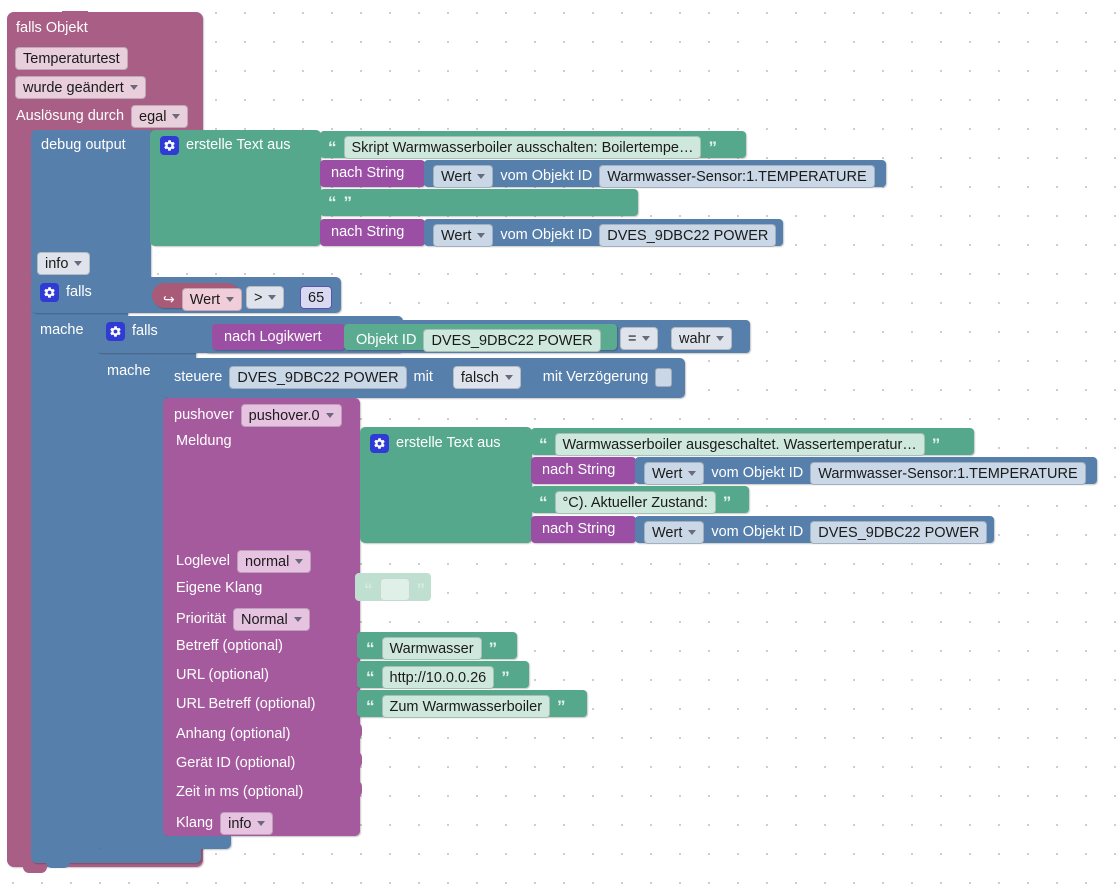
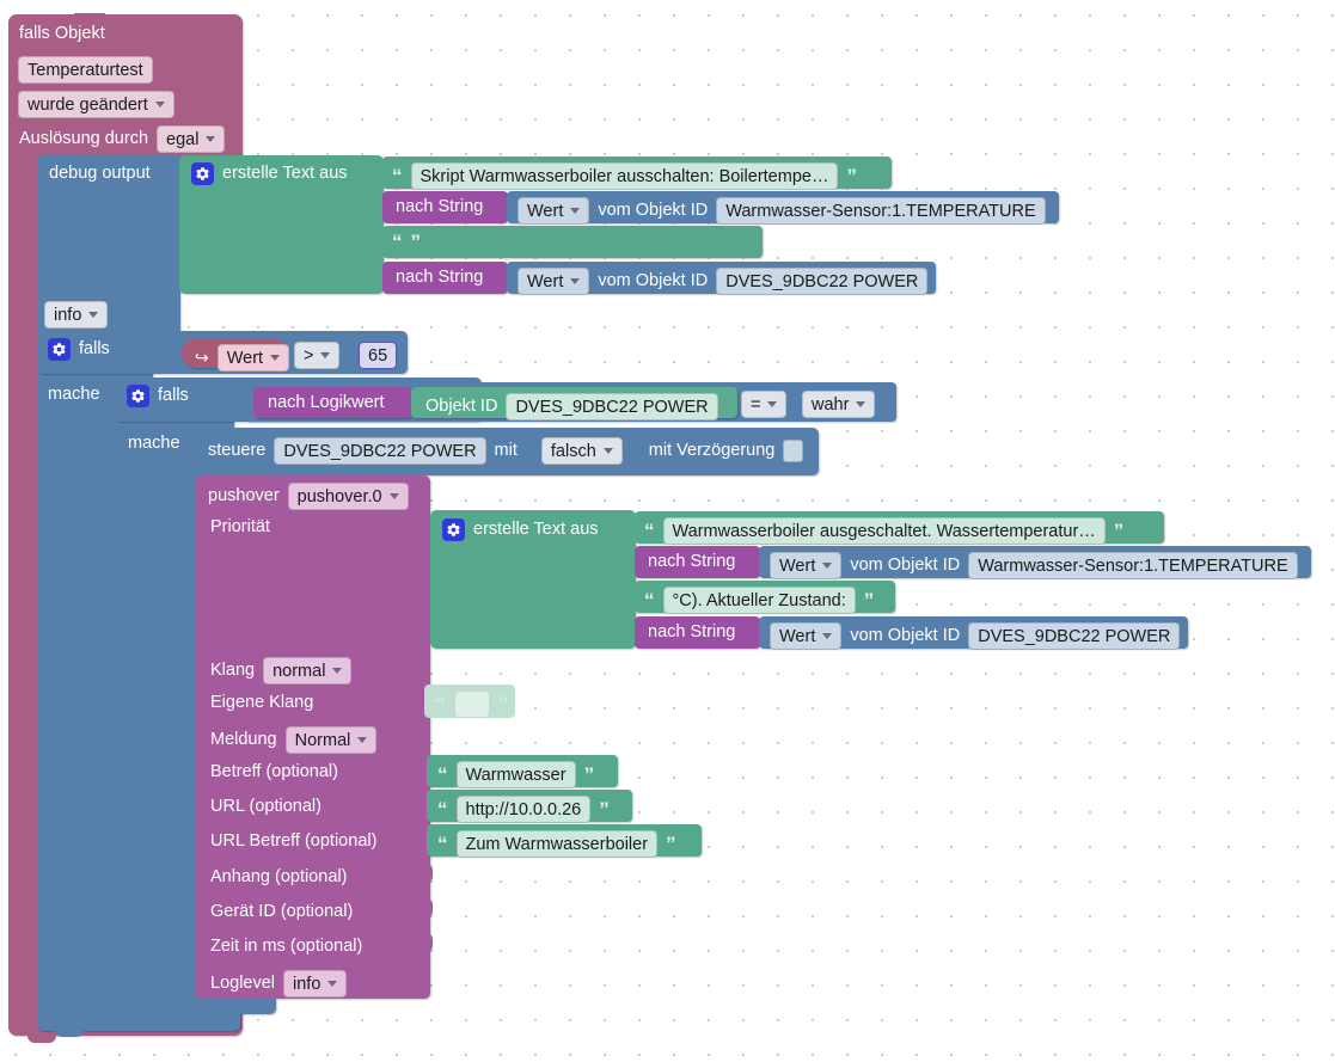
  falls Objekt
  Temperaturtest
  wurde geändert
  Auslösung durch
  egal
  debug output
  info
  erstelle Text aus
  “
  Skript Warmwasserboiler ausschalten: Boilertempe…
  ”
  nach String
  Wert
  vom Objekt ID
  Warmwasser-Sensor:1.TEMPERATURE
  “
  ”
  nach String
  Wert
  vom Objekt ID
  DVES_9DBC22 POWER
  falls
  ↪
  Wert
  >
  65
  mache
  falls
  nach Logikwert
  Objekt ID
  DVES_9DBC22 POWER
  =
  wahr
  mache
  steuere
  DVES_9DBC22 POWER
  mit
  falsch
  mit Verzögerung
  pushover
  pushover.0
- Meldung
+ Priorität
- Loglevel
+ Klang
  normal
  Eigene Klang
- Priorität
+ Meldung
  Normal
  Betreff (optional)
  URL (optional)
  URL Betreff (optional)
  Anhang (optional)
  Gerät ID (optional)
  Zeit in ms (optional)
- Klang
+ Loglevel
  info
  erstelle Text aus
  “
  Warmwasserboiler ausgeschaltet. Wassertemperatur…
  ”
  nach String
  Wert
  vom Objekt ID
  Warmwasser-Sensor:1.TEMPERATURE
  “
  °C). Aktueller Zustand:
  ”
  nach String
  Wert
  vom Objekt ID
  DVES_9DBC22 POWER
  “
  Warmwasser
  ”
  “
  http://10.0.0.26
  ”
  “
  Zum Warmwasserboiler
  ”
